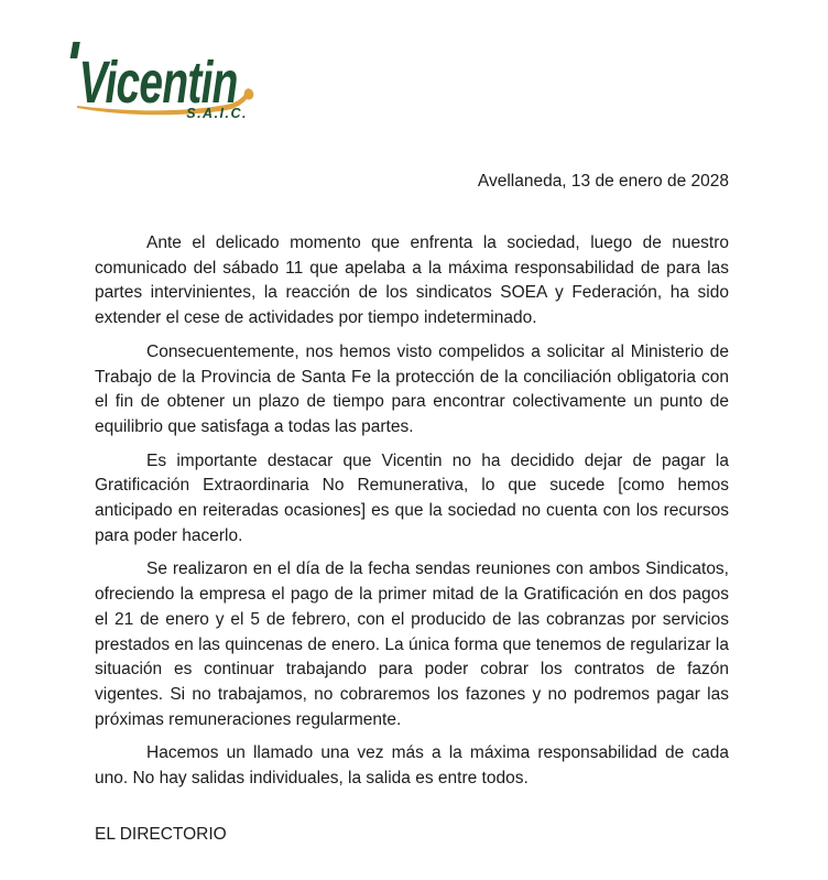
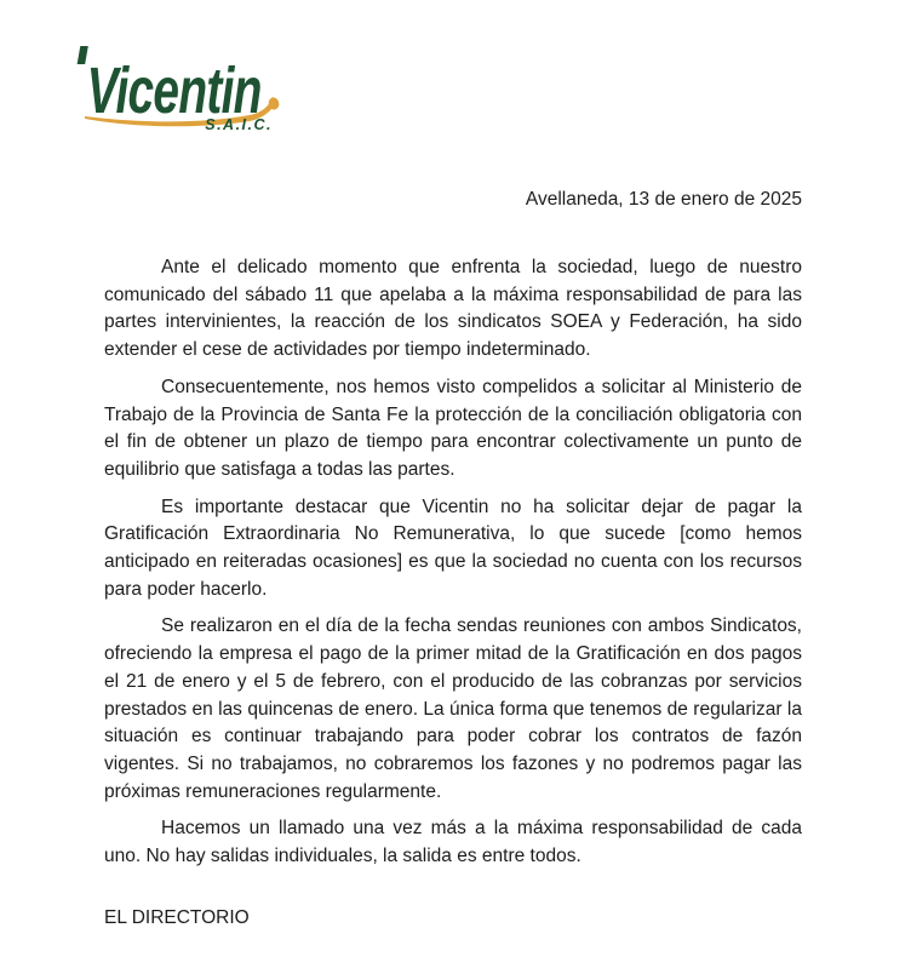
  Vicentin
  S.A.I.C.
- Avellaneda, 13 de enero de 2028
+ Avellaneda, 13 de enero de 2025
  Ante el delicado momento que enfrenta la sociedad, luego de nuestro comunicado del sábado 11 que apelaba a la máxima responsabilidad de para las partes intervinientes, la reacción de los sindicatos SOEA y Federación, ha sido extender el cese de actividades por tiempo indeterminado.
  Consecuentemente, nos hemos visto compelidos a solicitar al Ministerio de Trabajo de la Provincia de Santa Fe la protección de la conciliación obligatoria con el fin de obtener un plazo de tiempo para encontrar colectivamente un punto de equilibrio que satisfaga a todas las partes.
- Es importante destacar que Vicentin no ha decidido dejar de pagar la Gratificación Extraordinaria No Remunerativa, lo que sucede [como hemos anticipado en reiteradas ocasiones] es que la sociedad no cuenta con los recursos para poder hacerlo.
+ Es importante destacar que Vicentin no ha solicitar dejar de pagar la Gratificación Extraordinaria No Remunerativa, lo que sucede [como hemos anticipado en reiteradas ocasiones] es que la sociedad no cuenta con los recursos para poder hacerlo.
  Se realizaron en el día de la fecha sendas reuniones con ambos Sindicatos, ofreciendo la empresa el pago de la primer mitad de la Gratificación en dos pagos el 21 de enero y el 5 de febrero, con el producido de las cobranzas por servicios prestados en las quincenas de enero. La única forma que tenemos de regularizar la situación es continuar trabajando para poder cobrar los contratos de fazón vigentes. Si no trabajamos, no cobraremos los fazones y no podremos pagar las próximas remuneraciones regularmente.
  Hacemos un llamado una vez más a la máxima responsabilidad de cada uno. No hay salidas individuales, la salida es entre todos.
  EL DIRECTORIO
